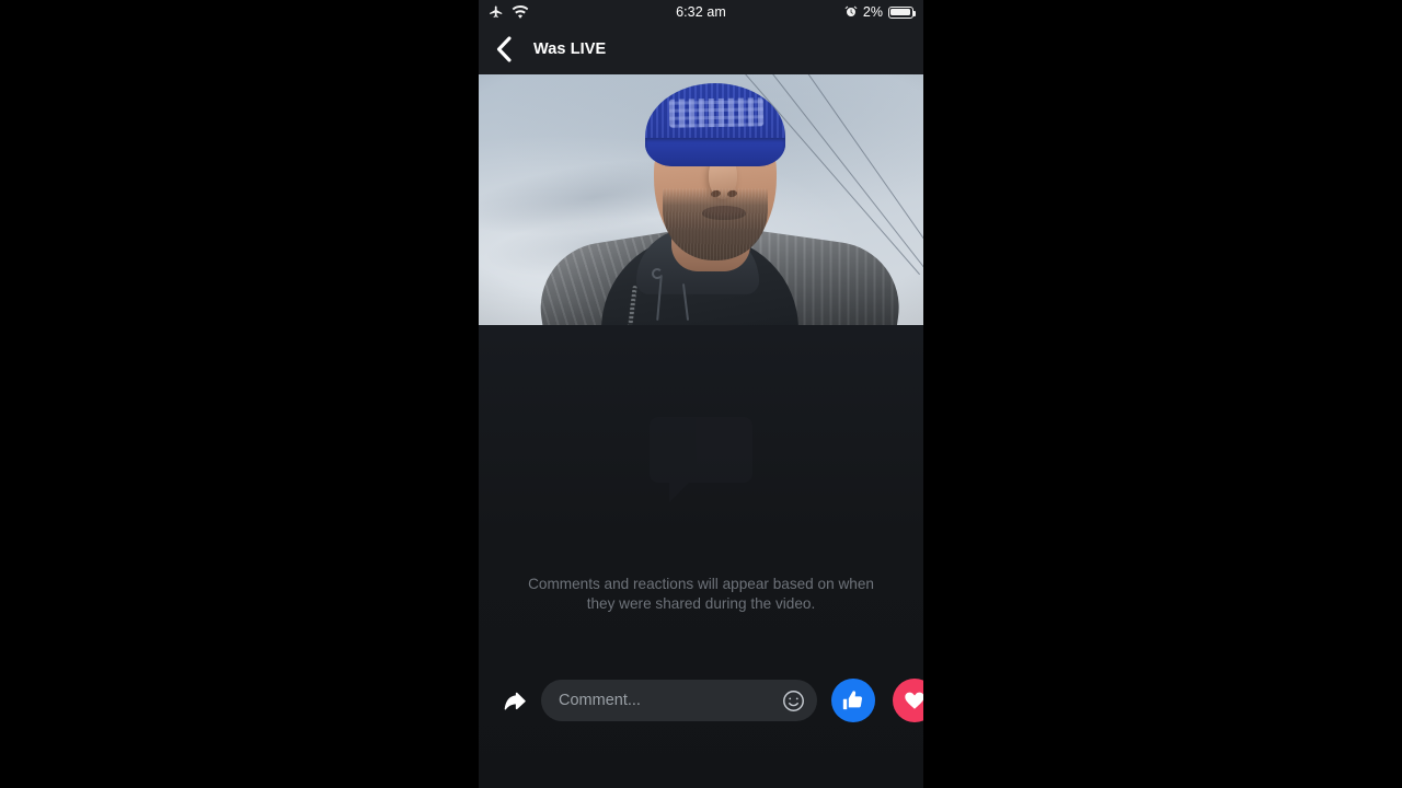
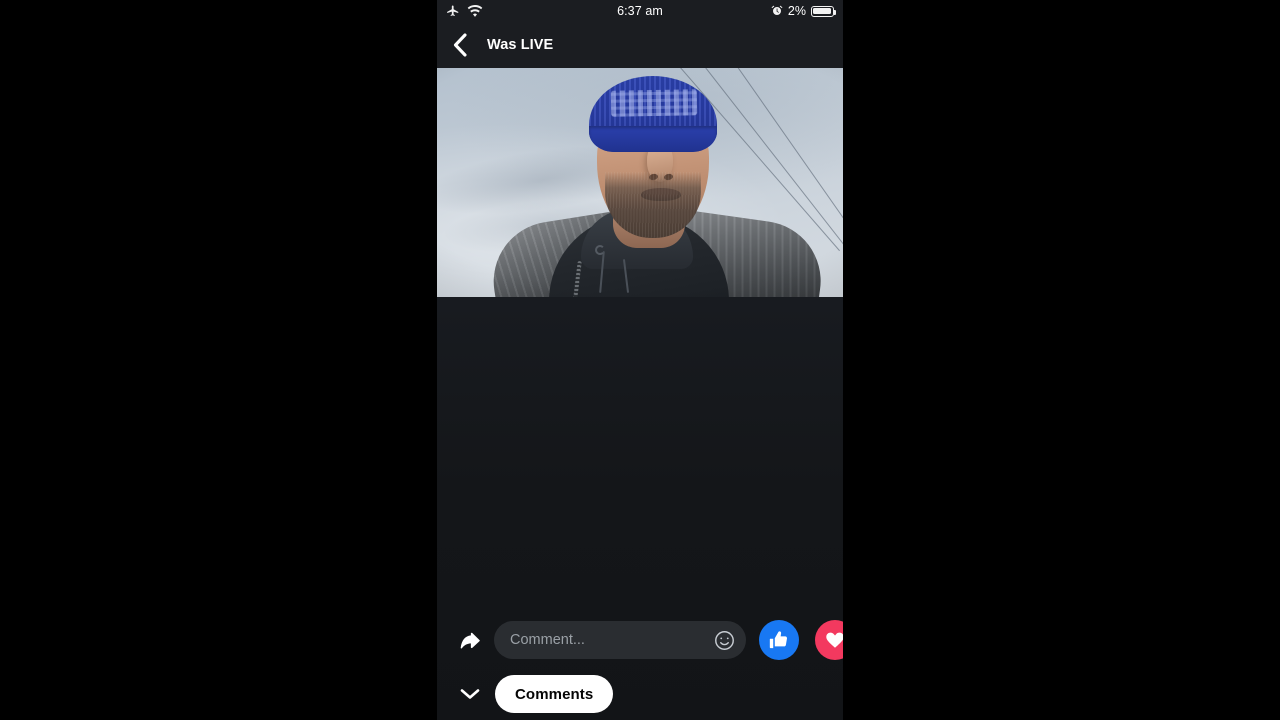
- 6:32 am
+ 6:37 am
  2%
  Was LIVE
- Comments and reactions will appear based on when they were shared during the video.
  Comment...
+ Comments
